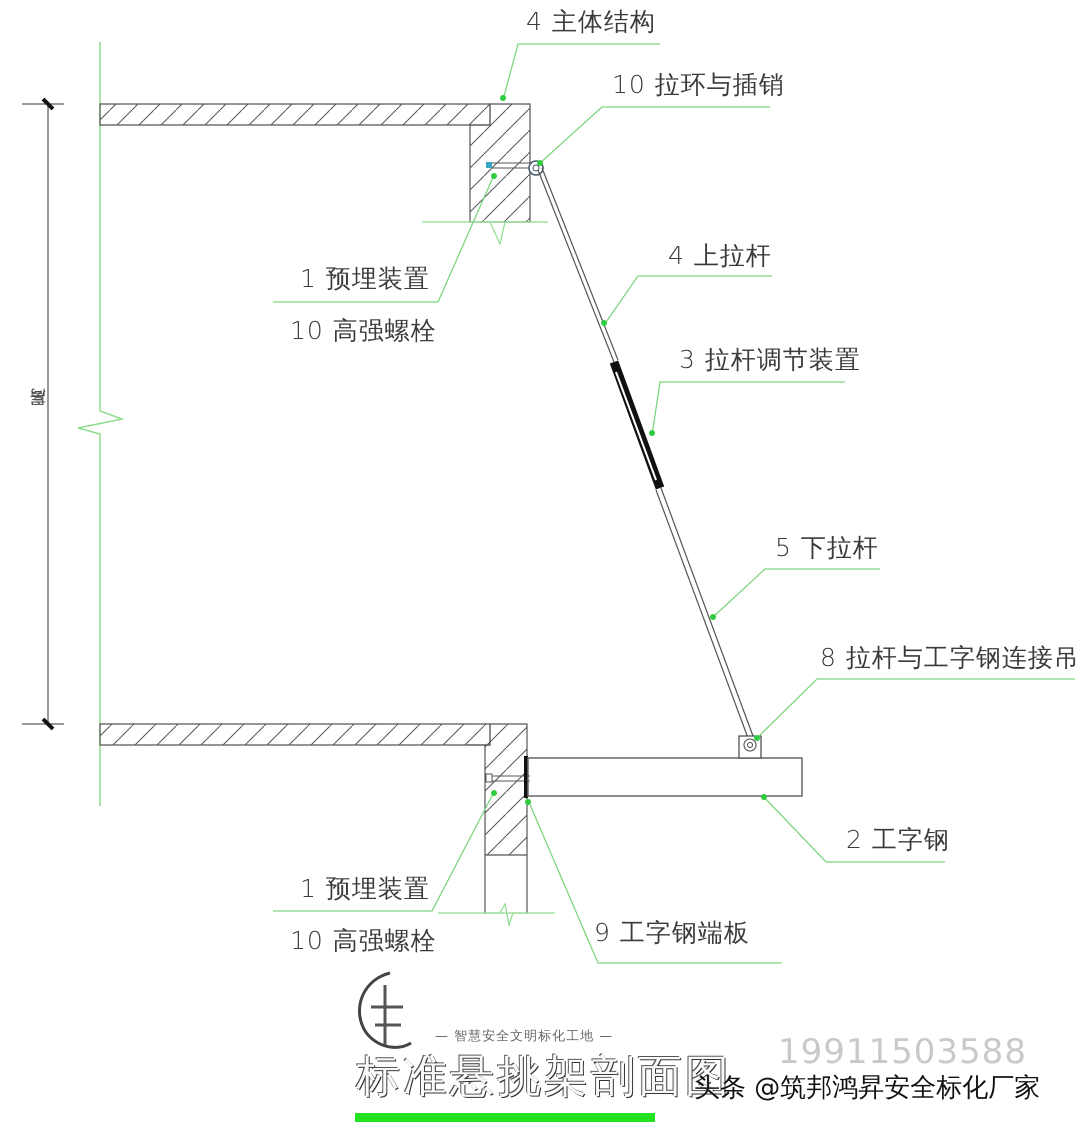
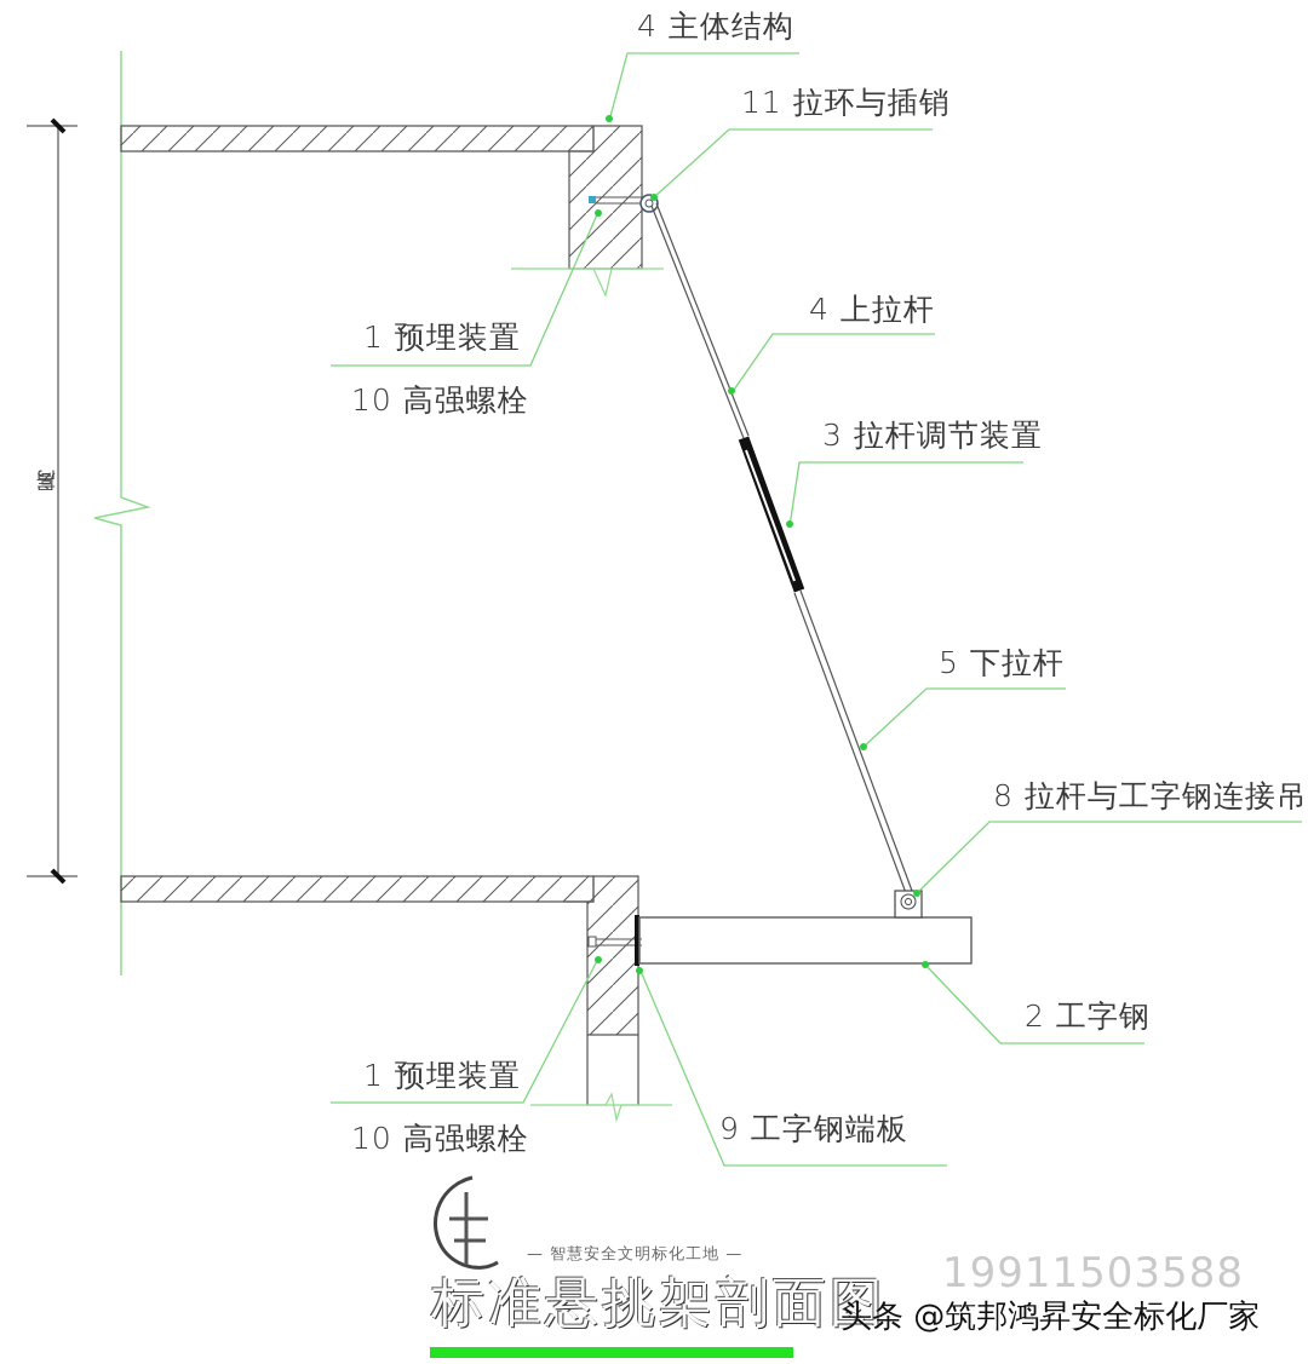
  4 主体结构
- 10 拉环与插销
+ 11 拉环与插销
  1 预埋装置
  10 高强螺栓
  4 上拉杆
  3 拉杆调节装置
  5 下拉杆
  8 拉杆与工字钢连接吊
  2 工字钢
  1 预埋装置
  10 高强螺栓
  9 工字钢端板
  — 智慧安全文明标化工地 —
  标准悬挑架剖面图
  19911503588
  头条 @筑邦鸿昇安全标化厂家
